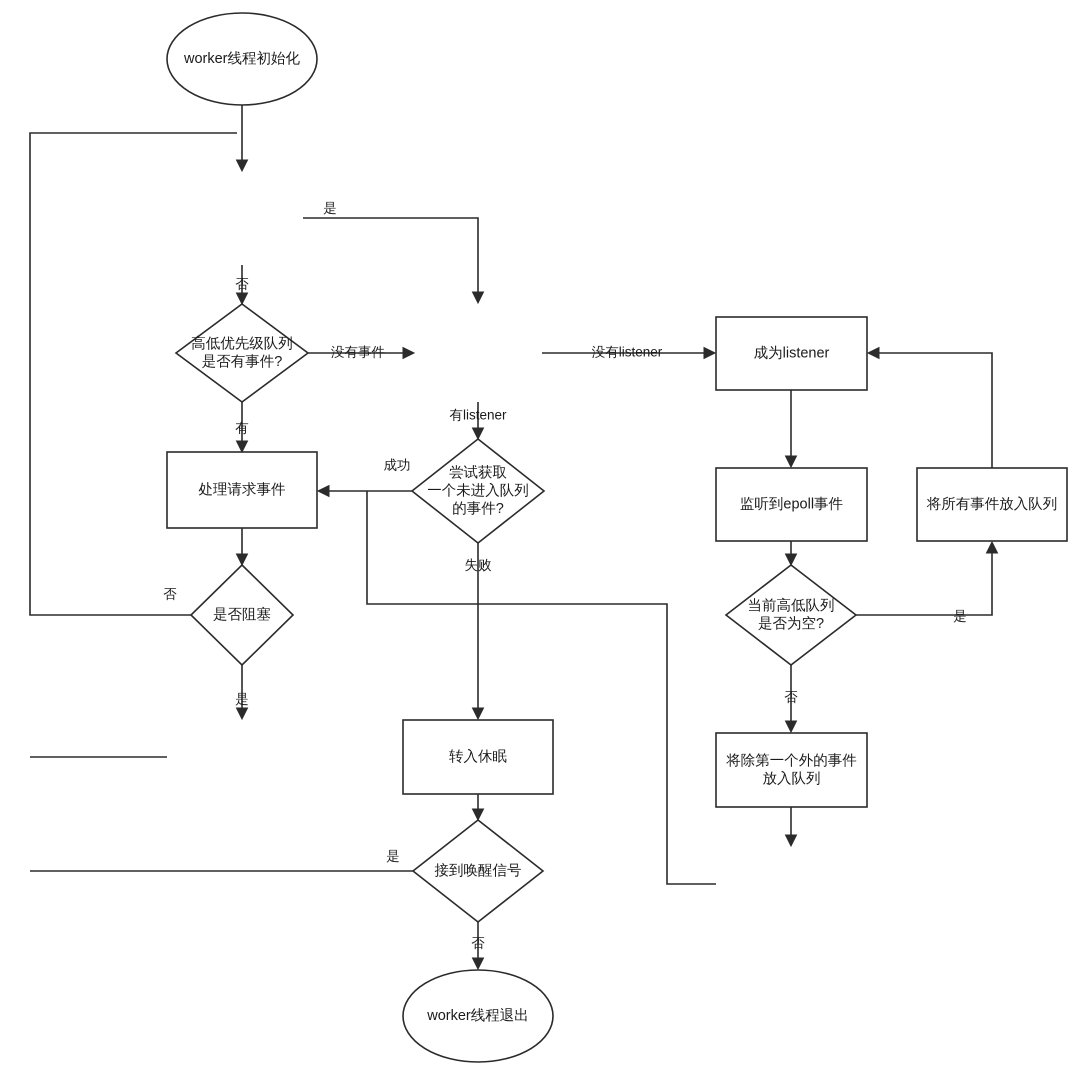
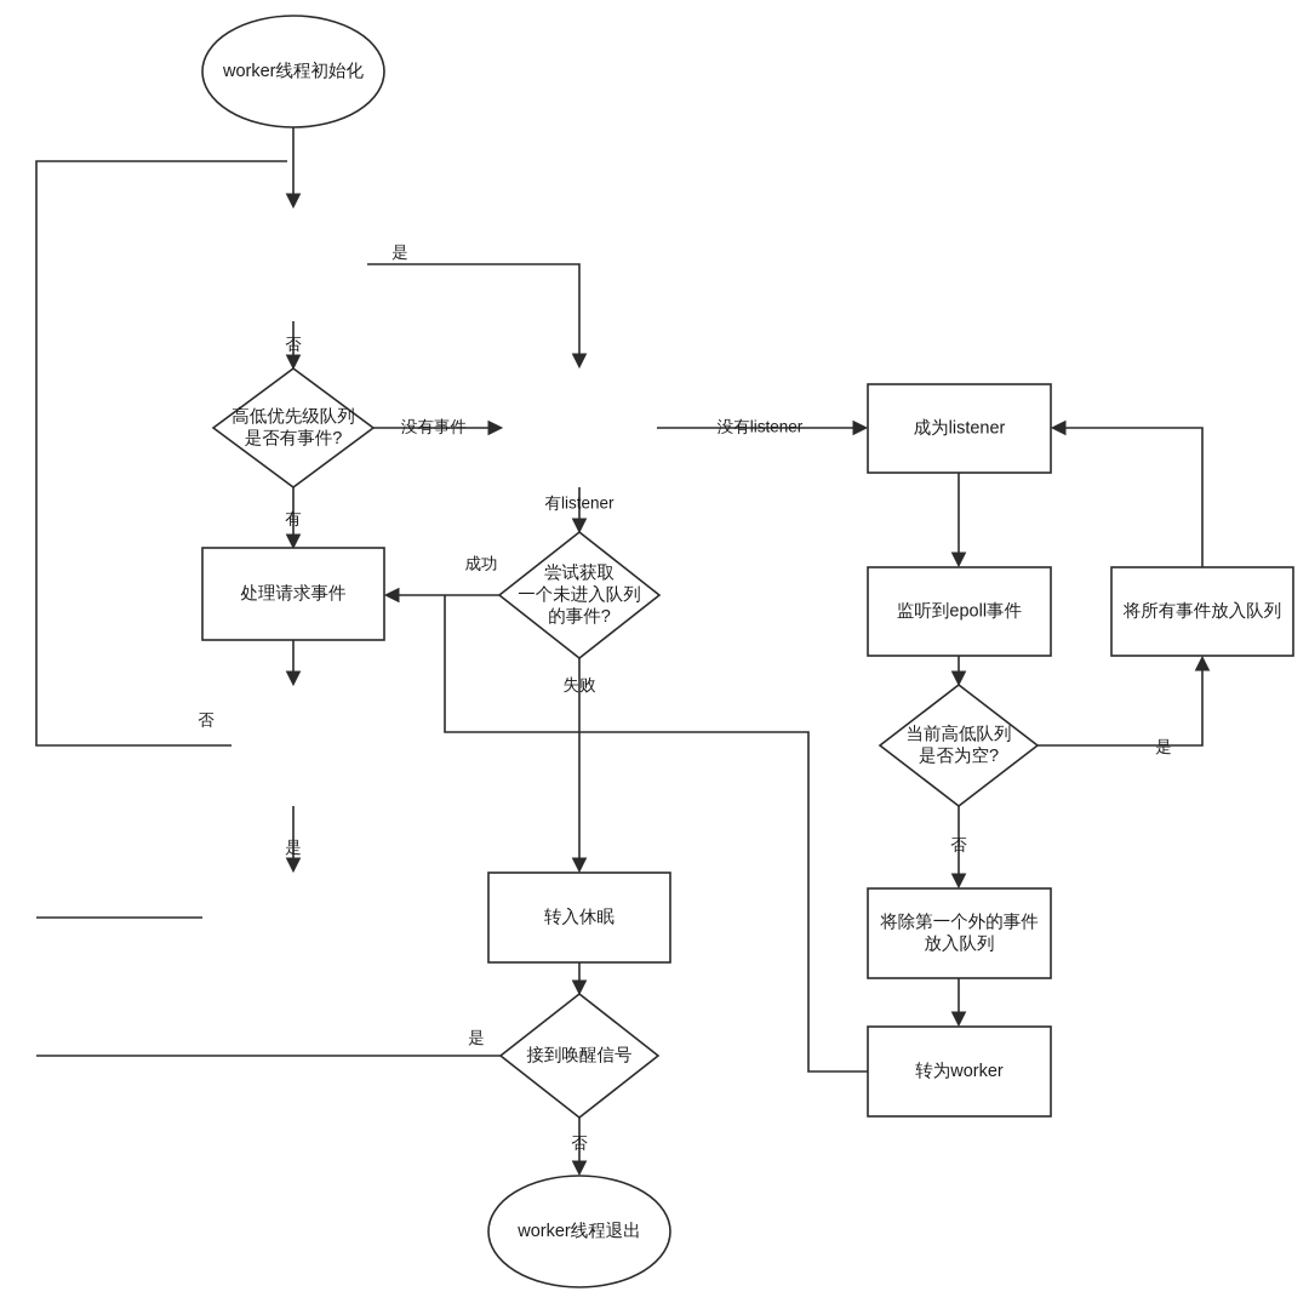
  worker线程初始化
  高低优先级队列
  是否有事件?
  成为listener
  处理请求事件
  尝试获取
  一个未进入队列
  的事件?
  监听到epoll事件
  将所有事件放入队列
- 是否阻塞
  当前高低队列
  是否为空?
  转入休眠
  将除第一个外的事件
  放入队列
  接到唤醒信号
+ 转为worker
  worker线程退出
  是
  否
  没有事件
  有
  没有listener
  有listener
  成功
  失败
  是
  否
  否
  是
  是
  否
